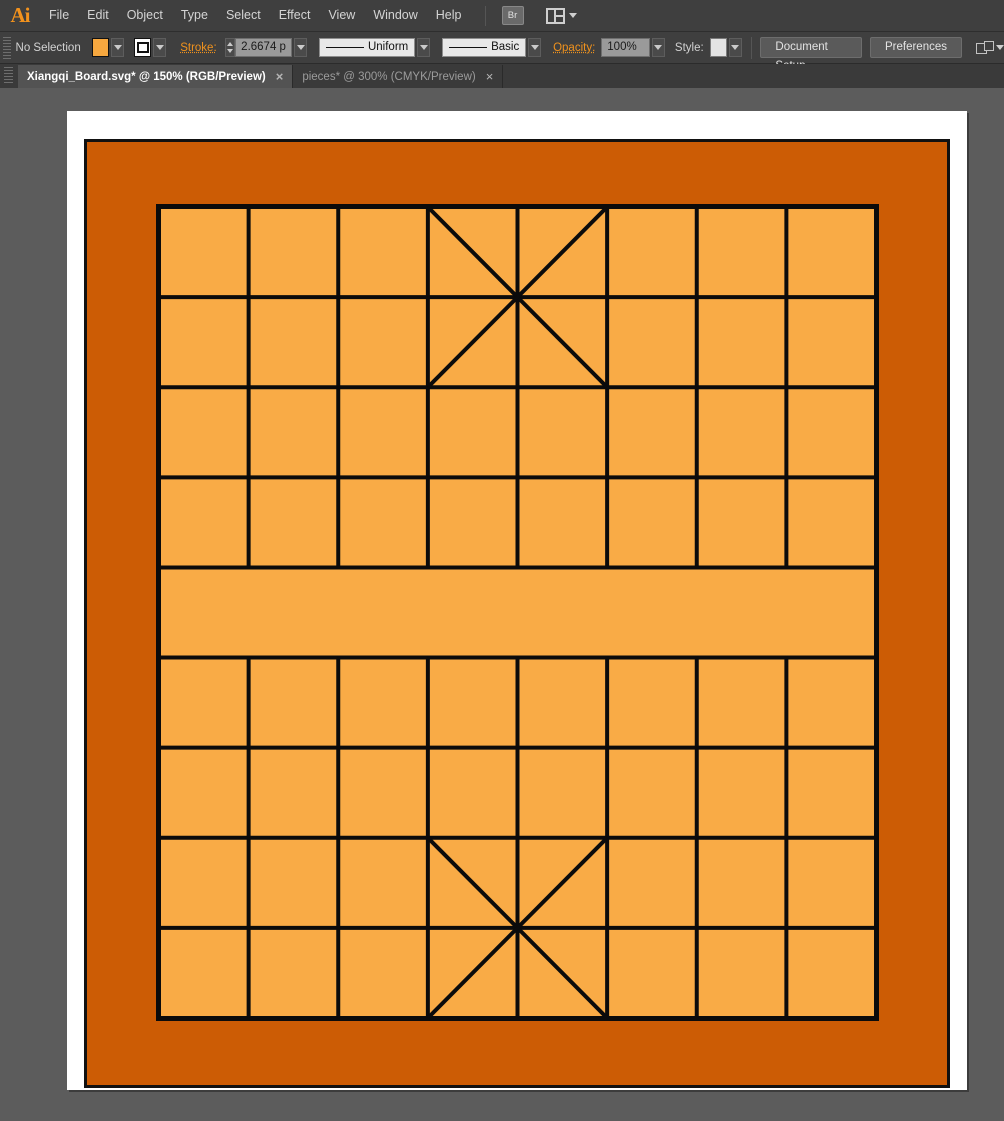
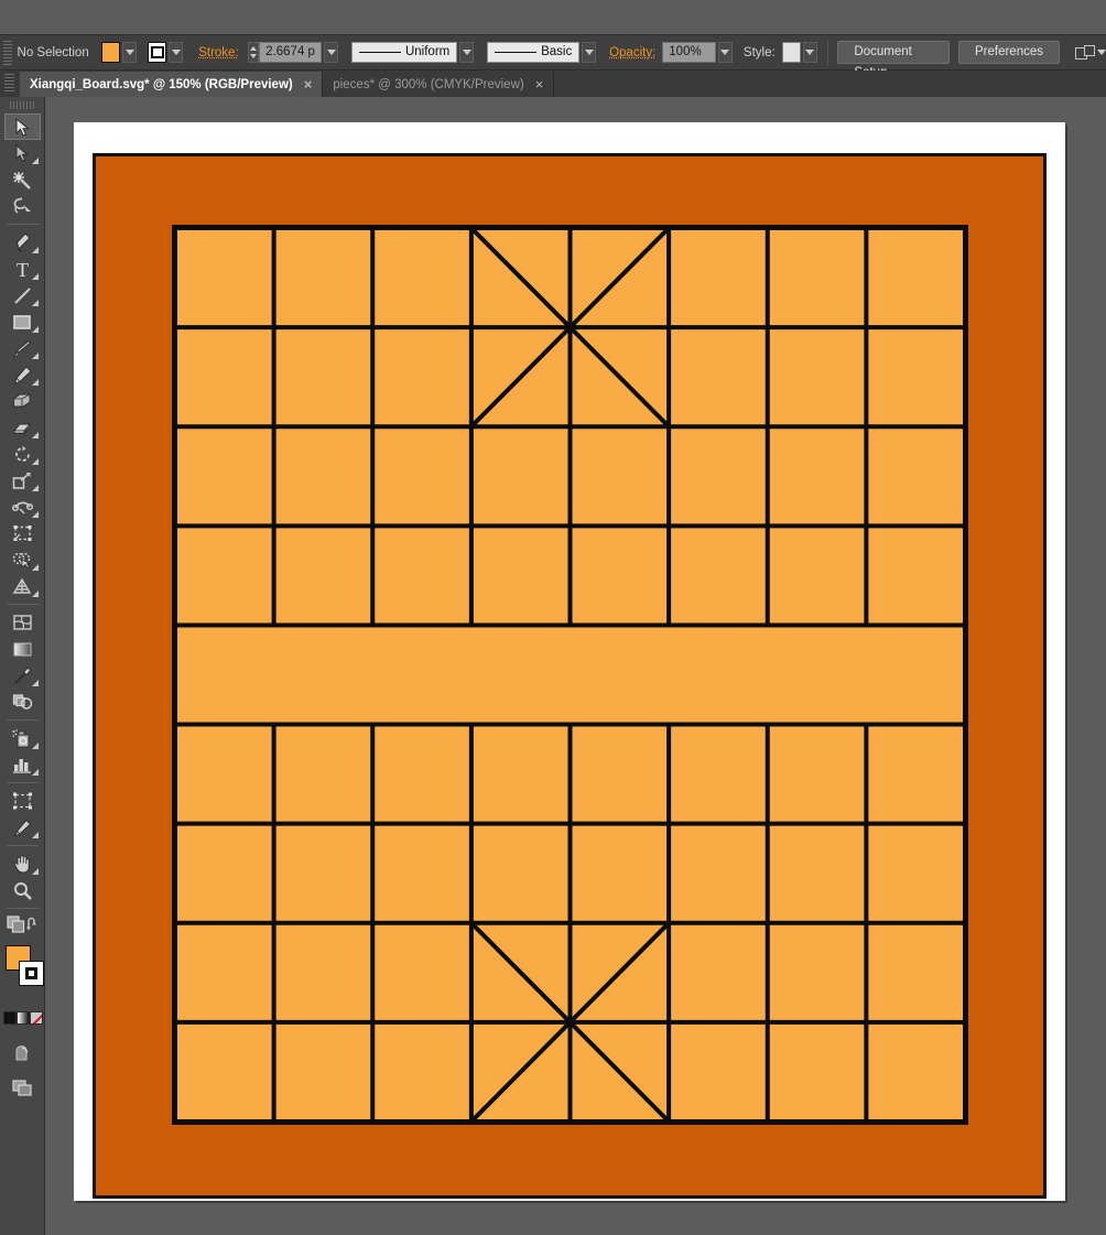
- Ai
- File
- Edit
- Object
- Type
- Select
- Effect
- View
- Window
- Help
- Br
  No Selection
  Stroke:
  2.6674 p
  Uniform
  Basic
  Opacity:
  100%
  Style:
  Preferences
  Xiangqi_Board.svg* @ 150% (RGB/Preview)
  ×
  pieces* @ 300% (CMYK/Preview)
  ×
+ T
